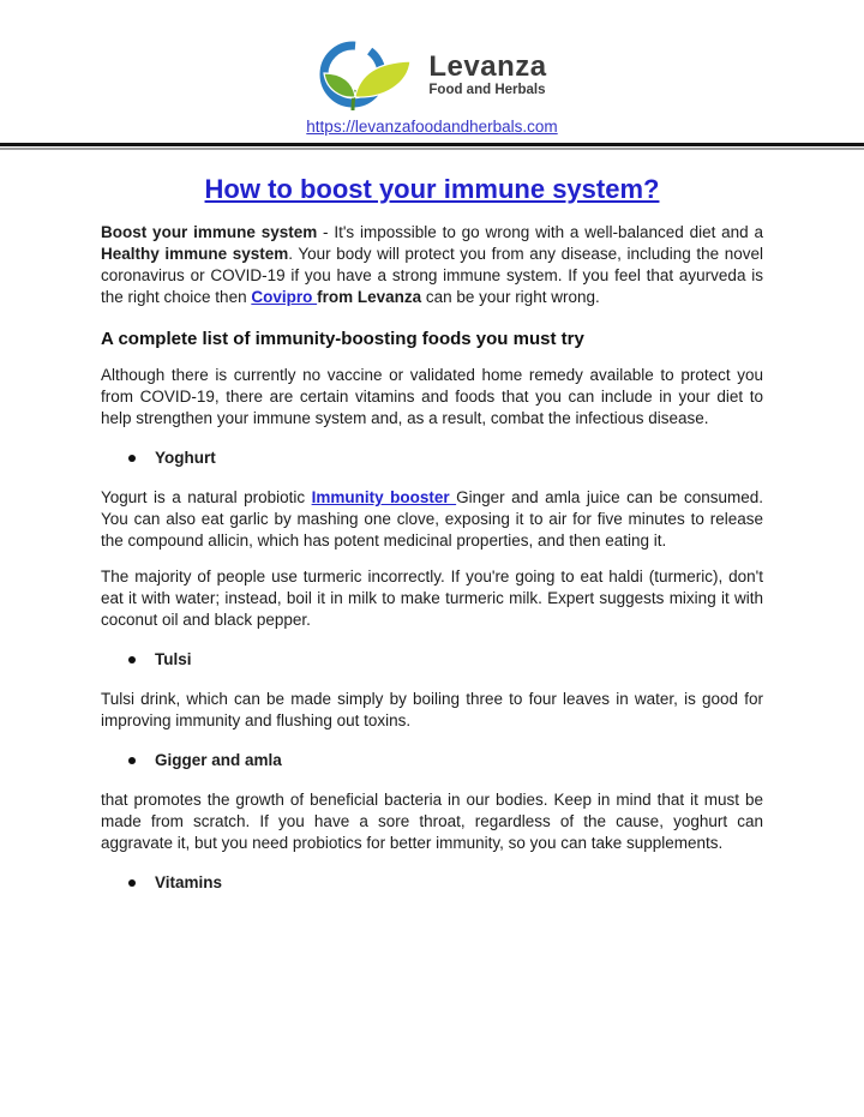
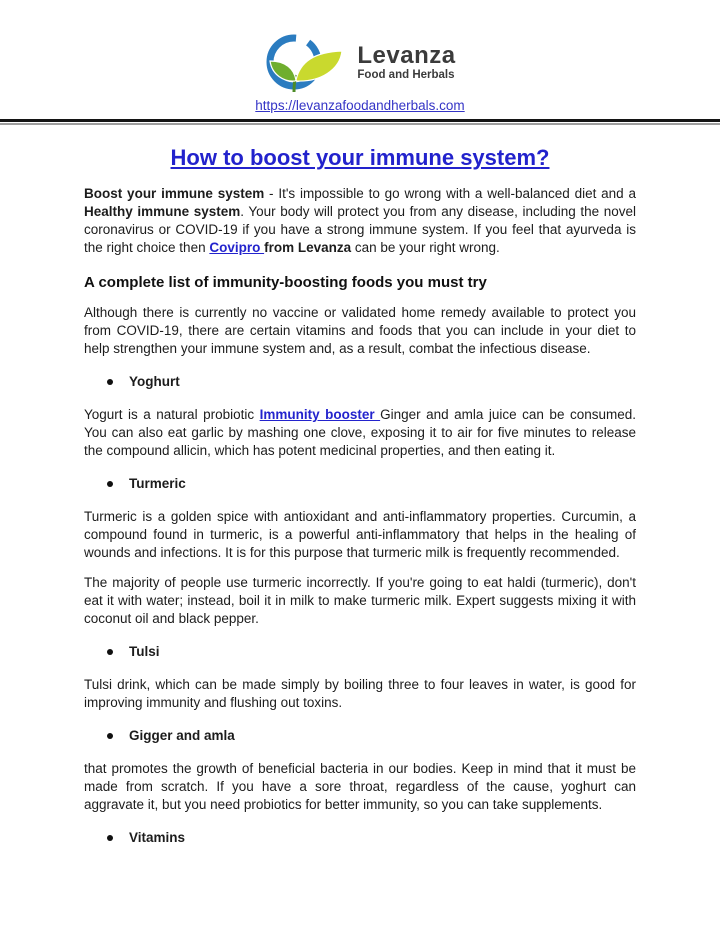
  Levanza
  Food and Herbals
  https://levanzafoodandherbals.com
  How to boost your immune system?
  Boost your immune system - It's impossible to go wrong with a well-balanced diet and a Healthy immune system. Your body will protect you from any disease, including the novel coronavirus or COVID-19 if you have a strong immune system. If you feel that ayurveda is the right choice then Covipro from Levanza can be your right wrong.
  A complete list of immunity-boosting foods you must try
  Although there is currently no vaccine or validated home remedy available to protect you from COVID-19, there are certain vitamins and foods that you can include in your diet to help strengthen your immune system and, as a result, combat the infectious disease.
  Yoghurt
  Yogurt is a natural probiotic Immunity booster Ginger and amla juice can be consumed. You can also eat garlic by mashing one clove, exposing it to air for five minutes to release the compound allicin, which has potent medicinal properties, and then eating it.
+ Turmeric
+ Turmeric is a golden spice with antioxidant and anti-inflammatory properties. Curcumin, a compound found in turmeric, is a powerful anti-inflammatory that helps in the healing of wounds and infections. It is for this purpose that turmeric milk is frequently recommended.
  The majority of people use turmeric incorrectly. If you're going to eat haldi (turmeric), don't eat it with water; instead, boil it in milk to make turmeric milk. Expert suggests mixing it with coconut oil and black pepper.
  Tulsi
  Tulsi drink, which can be made simply by boiling three to four leaves in water, is good for improving immunity and flushing out toxins.
  Gigger and amla
  that promotes the growth of beneficial bacteria in our bodies. Keep in mind that it must be made from scratch. If you have a sore throat, regardless of the cause, yoghurt can aggravate it, but you need probiotics for better immunity, so you can take supplements.
  Vitamins
